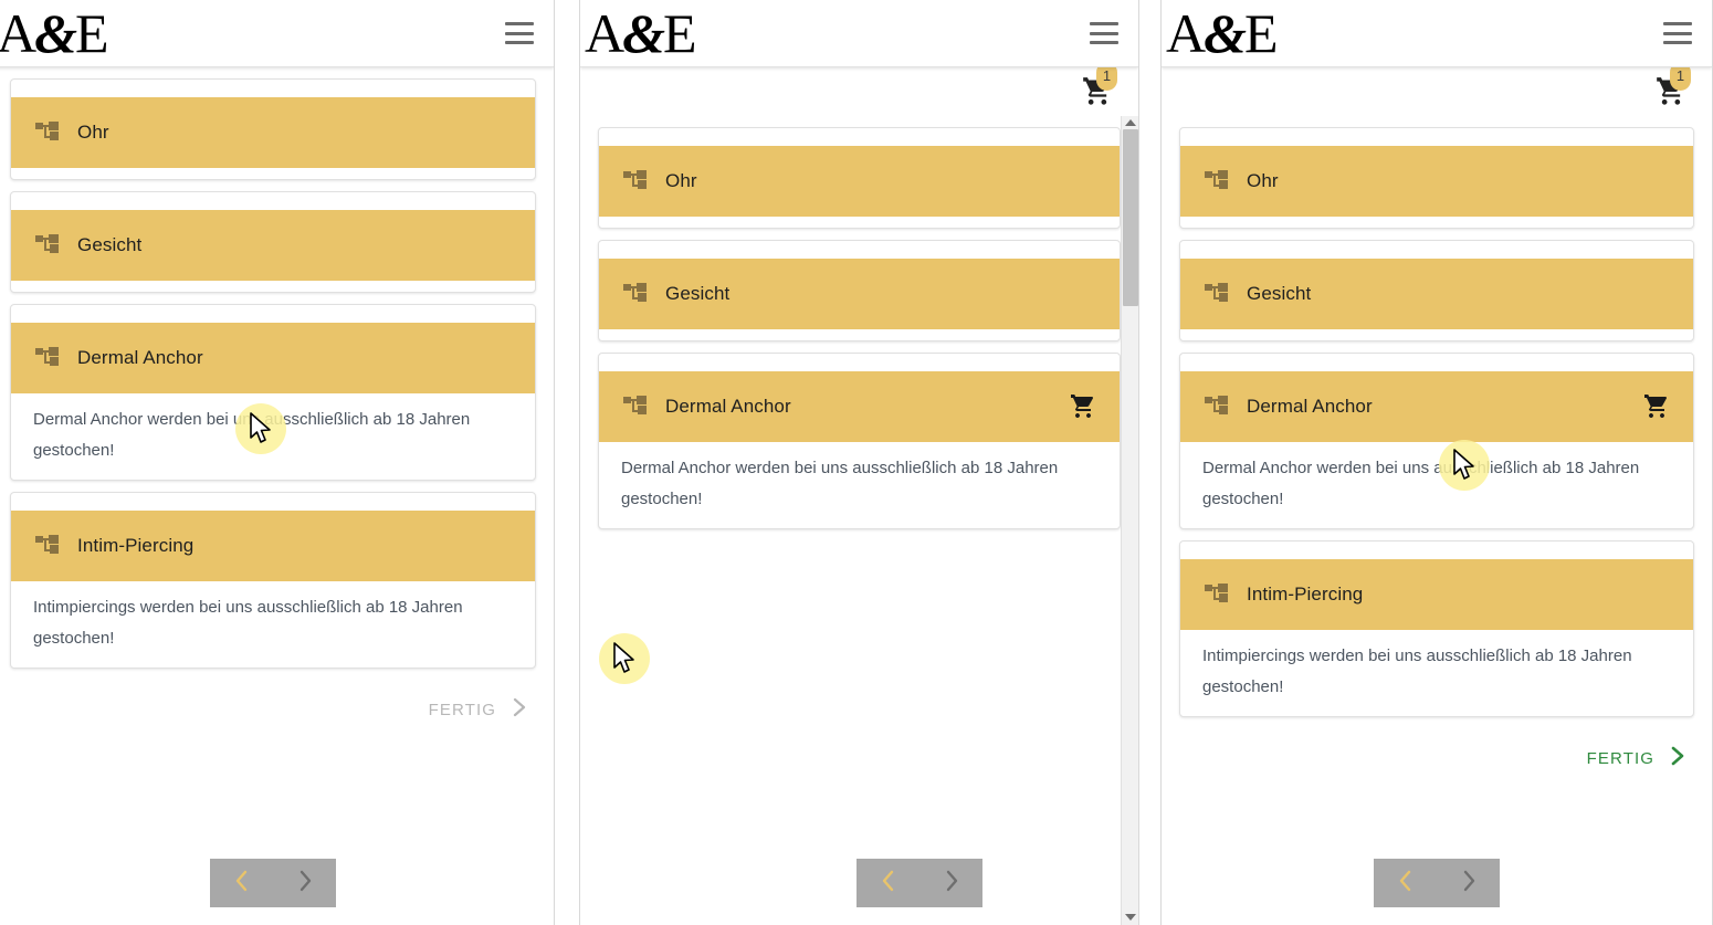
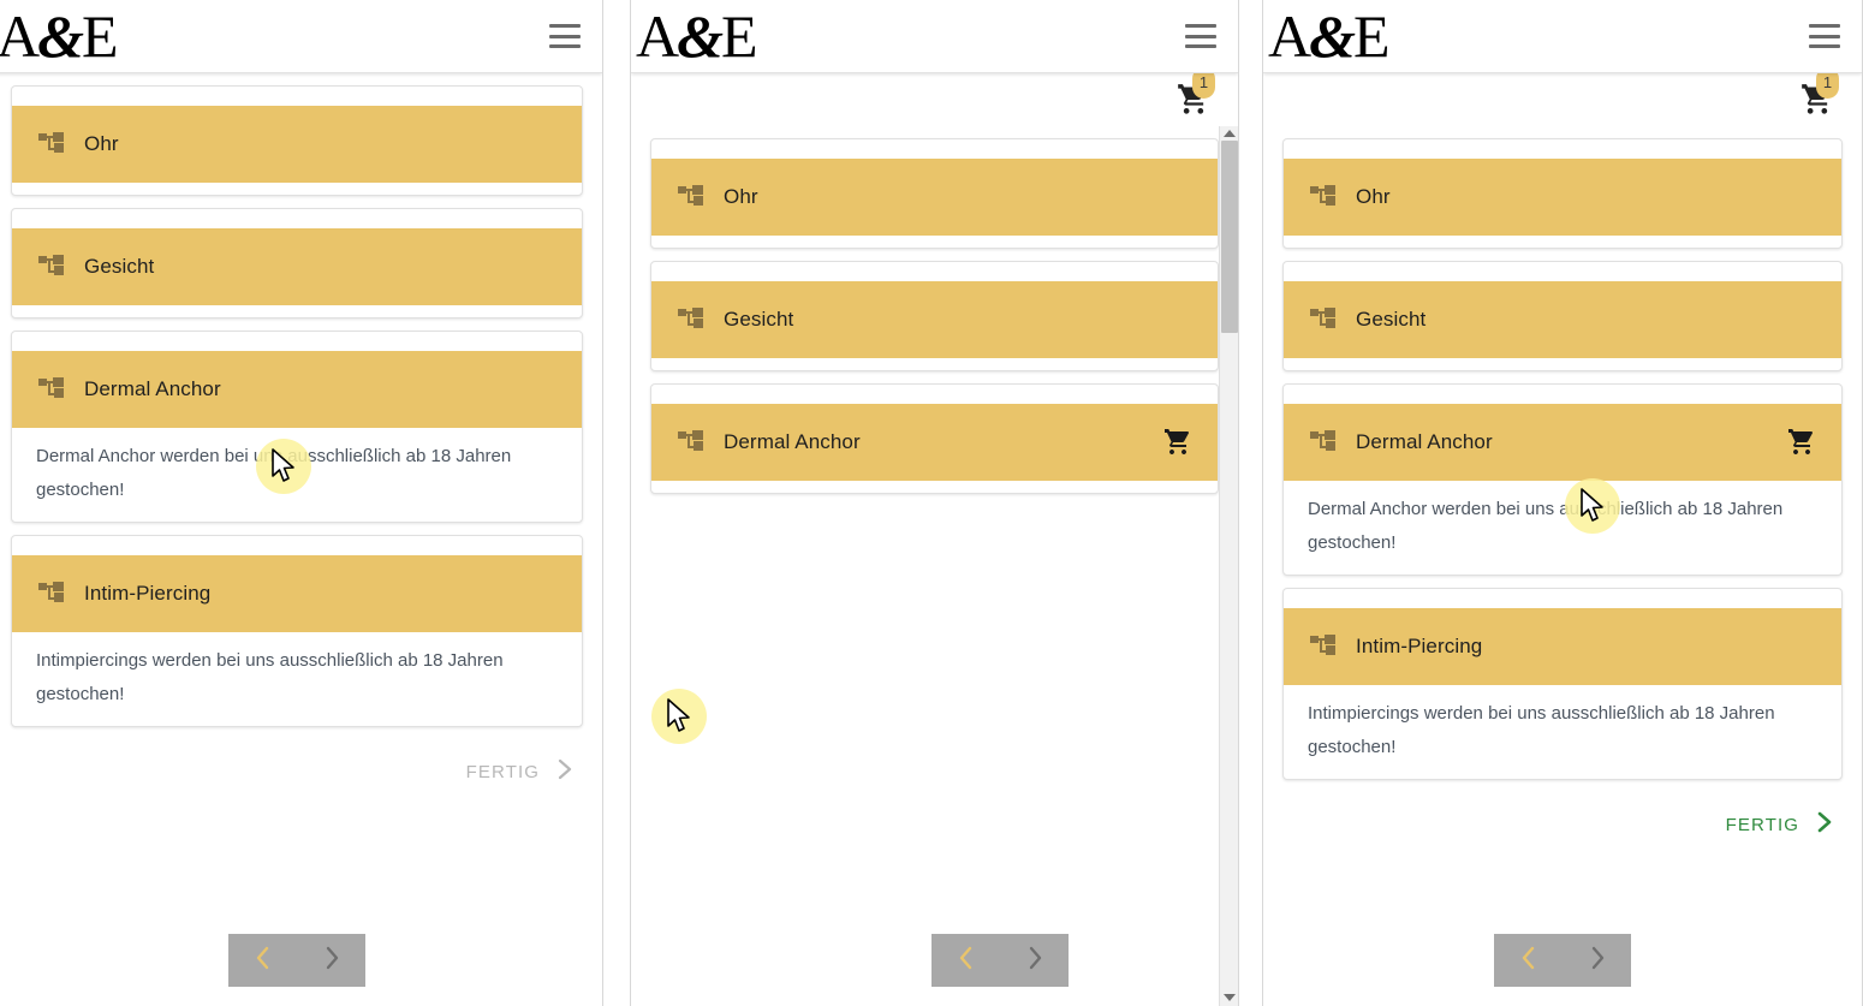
  A&E
  Ohr
  Gesicht
  Dermal Anchor
  Dermal Anchor werden bei un ausschließlich ab 18 Jahren gestochen!
  Intim-Piercing
  Intimpiercings werden bei uns ausschließlich ab 18 Jahren gestochen!
  FERTIG
  A&E
  1
  Ohr
  Gesicht
  Dermal Anchor
- Dermal Anchor werden bei uns ausschließlich ab 18 Jahren gestochen!
  A&E
  1
  Ohr
  Gesicht
  Dermal Anchor
  Dermal Anchor werden bei uns auchließlich ab 18 Jahren gestochen!
  Intim-Piercing
  Intimpiercings werden bei uns ausschließlich ab 18 Jahren gestochen!
  FERTIG
